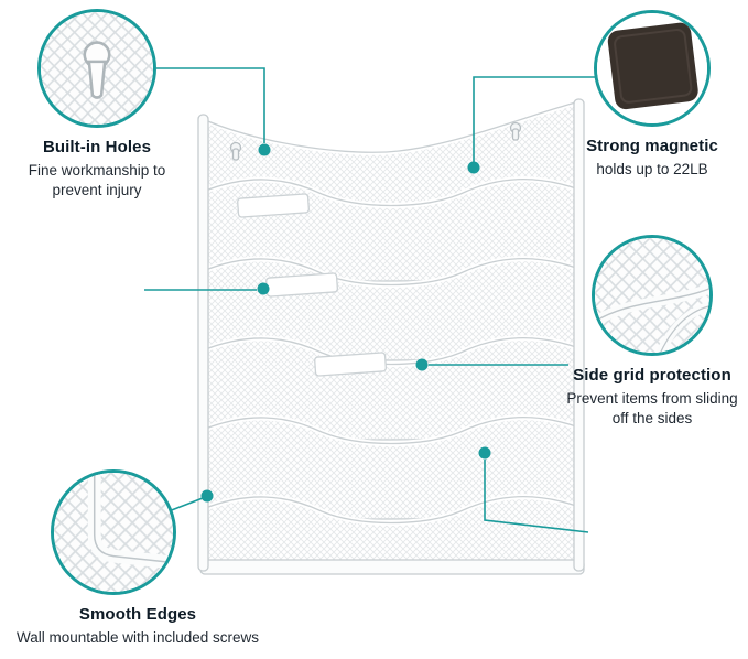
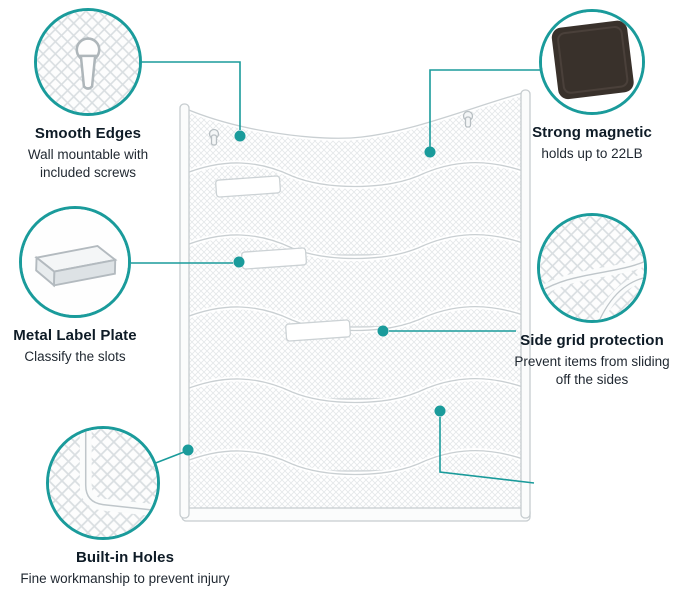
- Built-in Holes
+ Smooth Edges
- Fine workmanship to prevent injury
+ Wall mountable with included screws
  Strong magnetic
  holds up to 22LB
+ Metal Label Plate
+ Classify the slots
  Side grid protection
  Prevent items from sliding off the sides
- Smooth Edges
+ Built-in Holes
- Wall mountable with included screws
+ Fine workmanship to prevent injury
